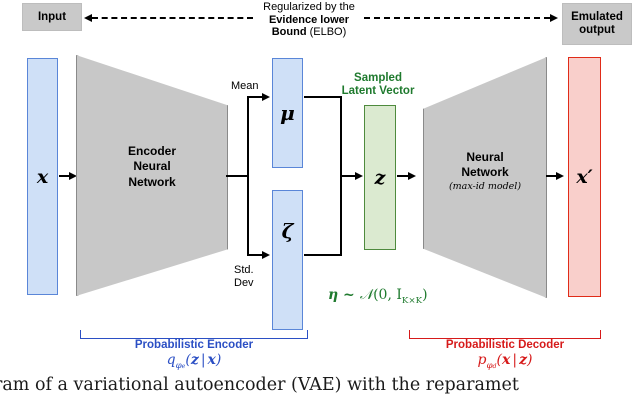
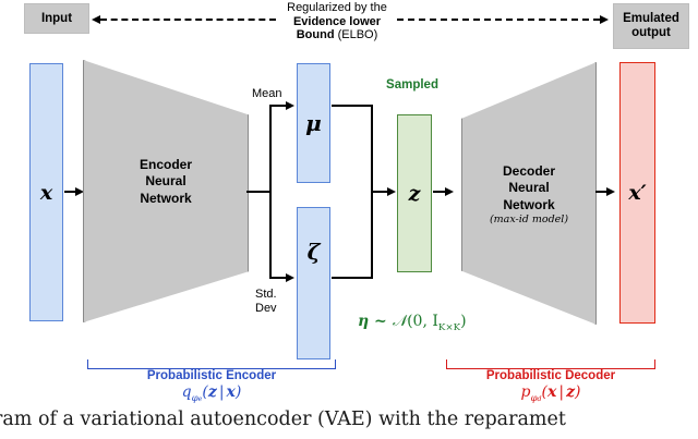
  Input
  Emulated
  output
  Regularized by the
  Evidence lower
  Bound (ELBO)
  x
  Encoder
  Neural
  Network
  Mean
  Std.
  Dev
  μ
  ζ
  Sampled
- Latent Vector
  z
+ Decoder
  Neural
  Network
  (max-id model)
  x′
  η ~ 𝒩(0, IK×K)
  Probabilistic Encoder
  qφ(z | x)
  Probabilistic Decoder
  pφ(x | z)
  am of a variational autoencoder (VAE) with the reparamet
